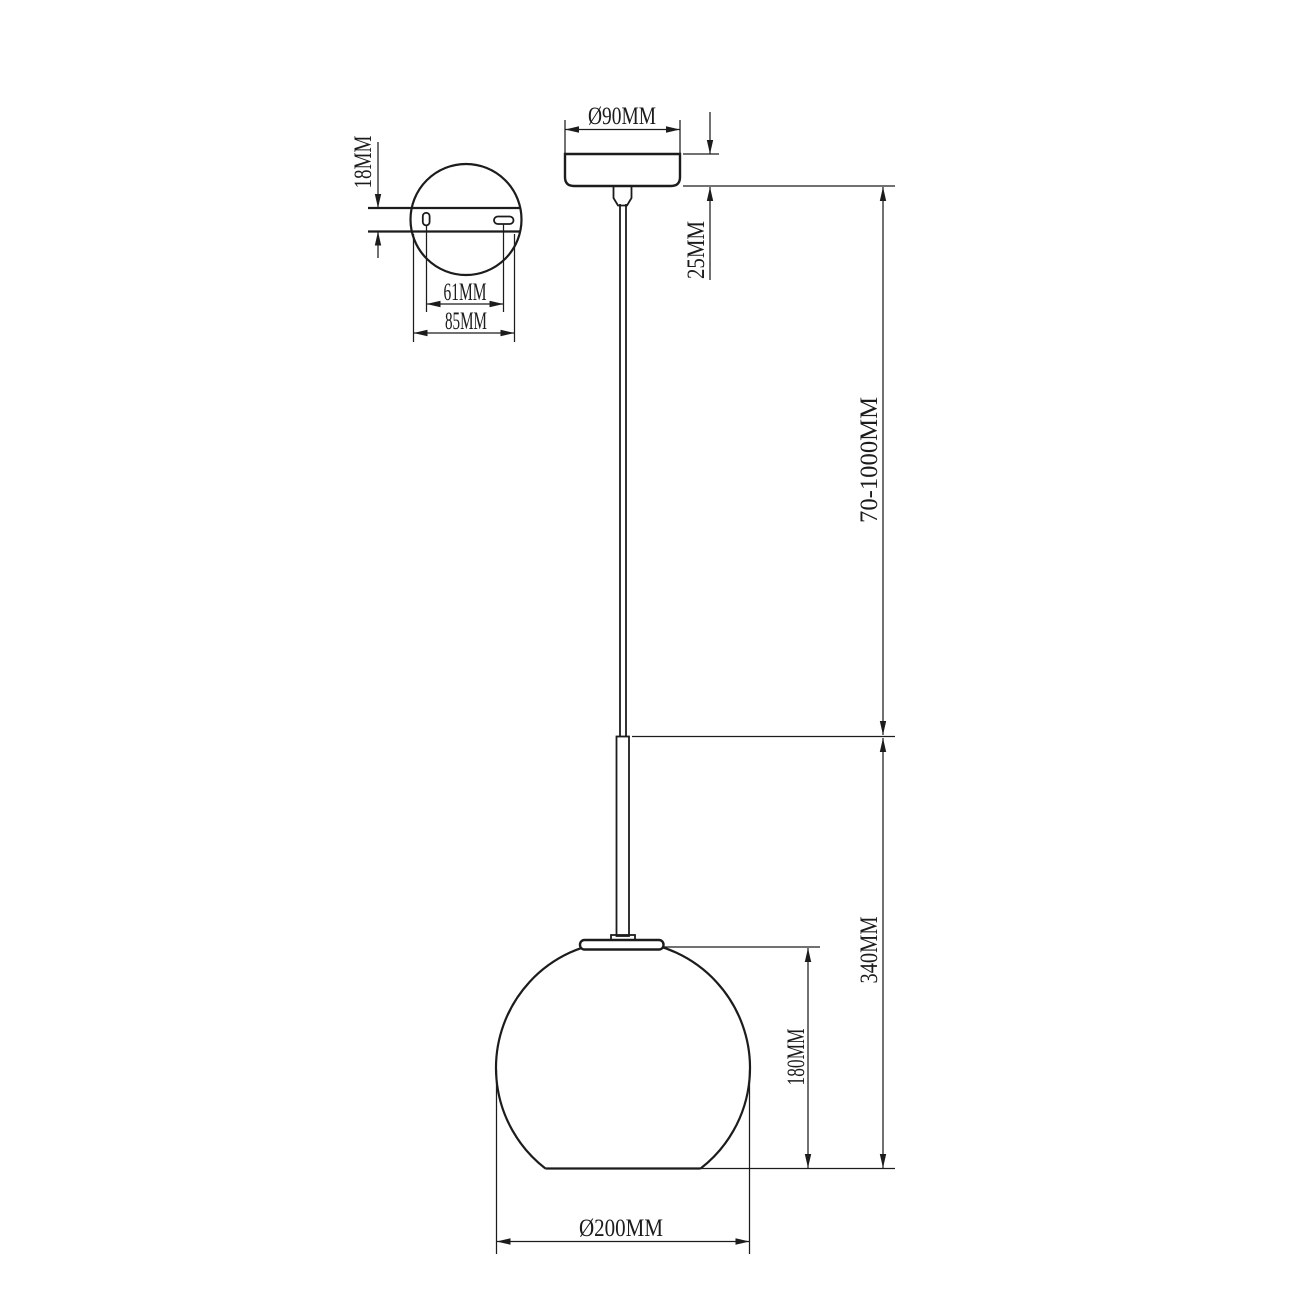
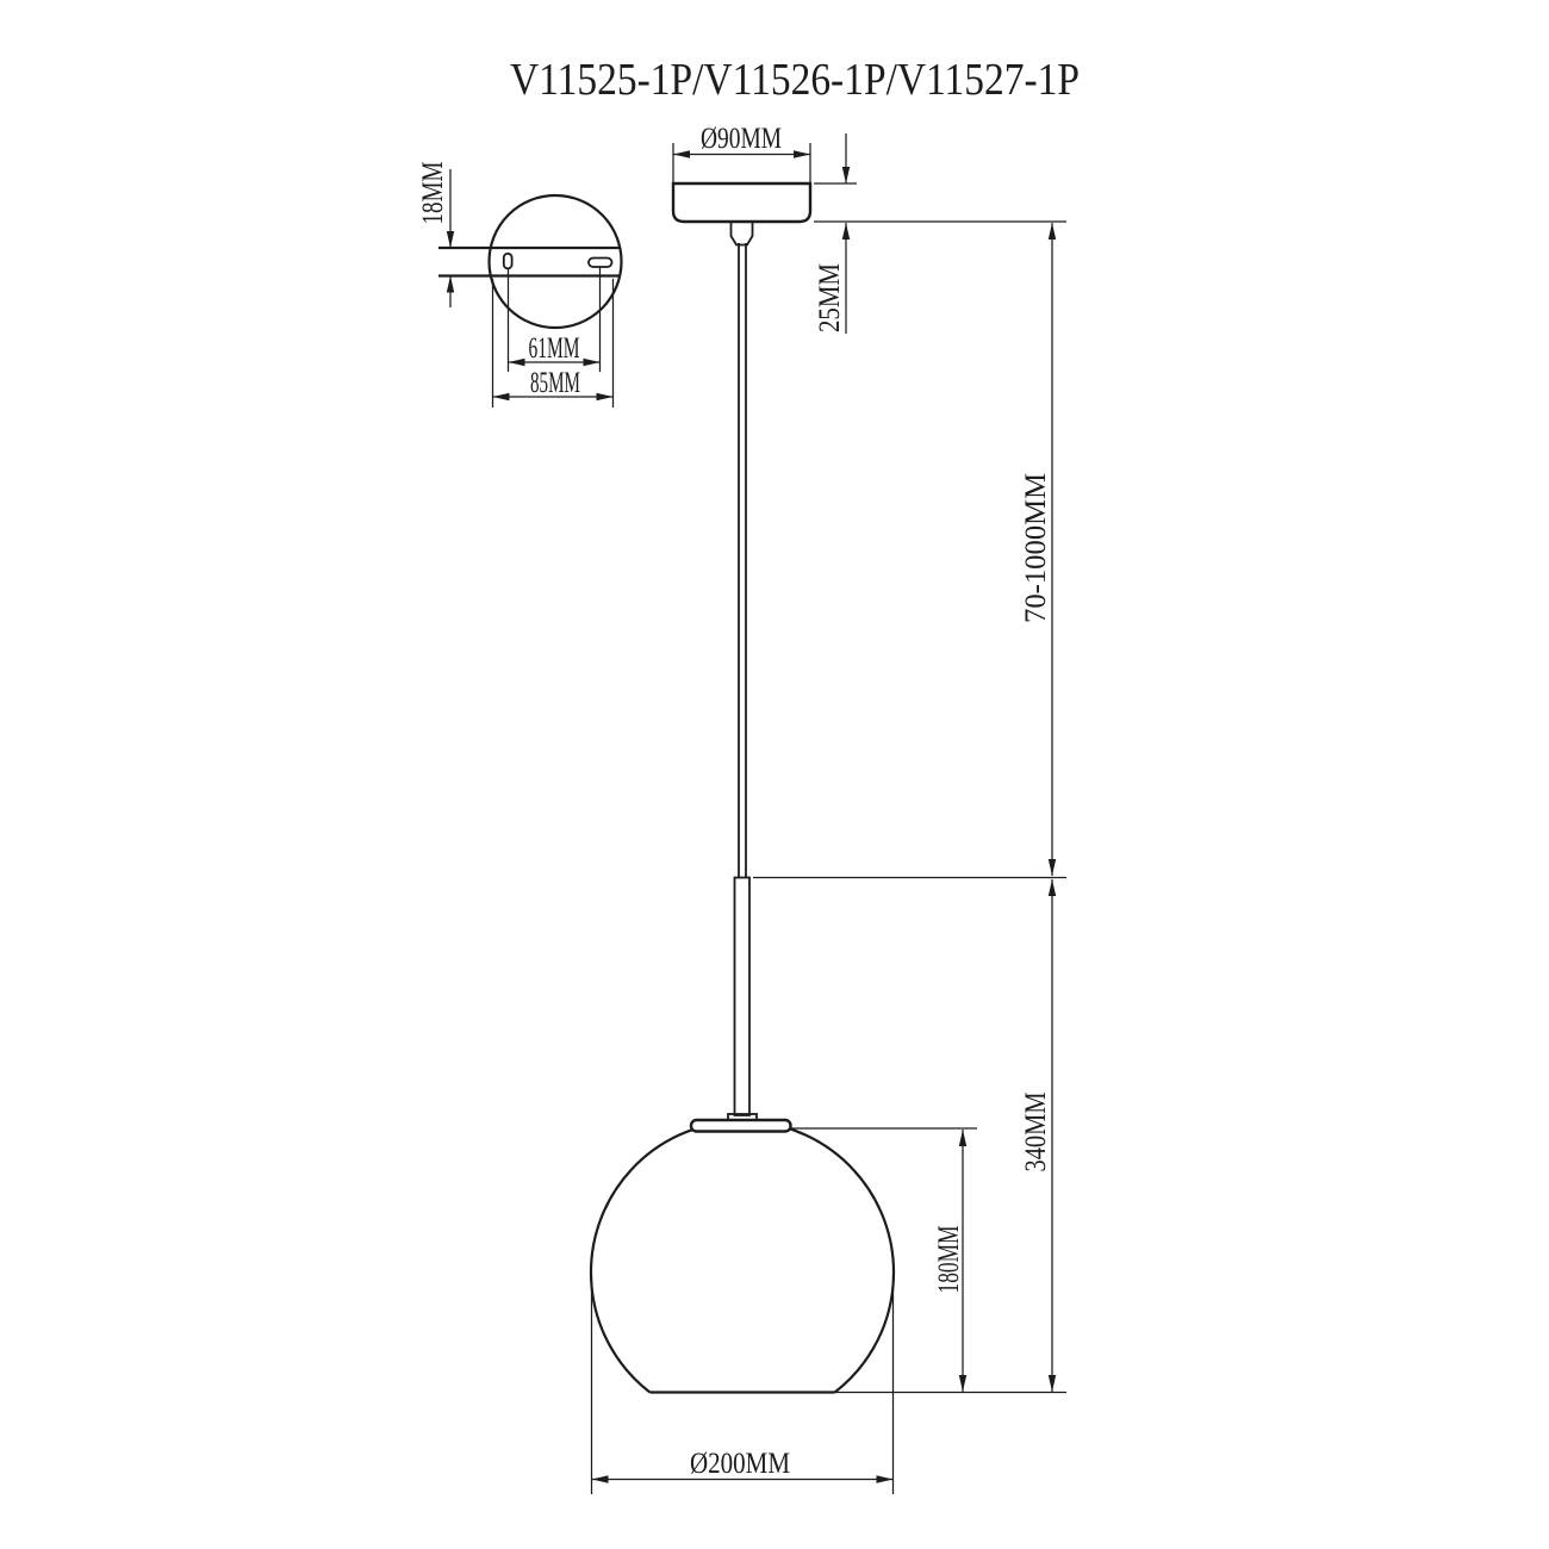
+ V11525-1P/V11526-1P/V11527-1P
  61MM
  85MM
  Ø90MM
  Ø200MM
